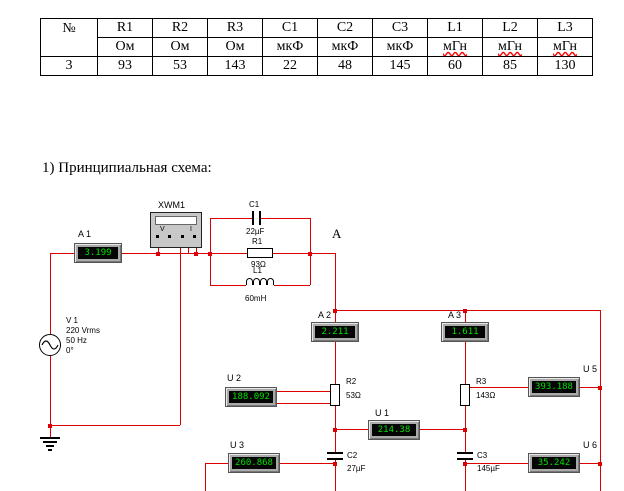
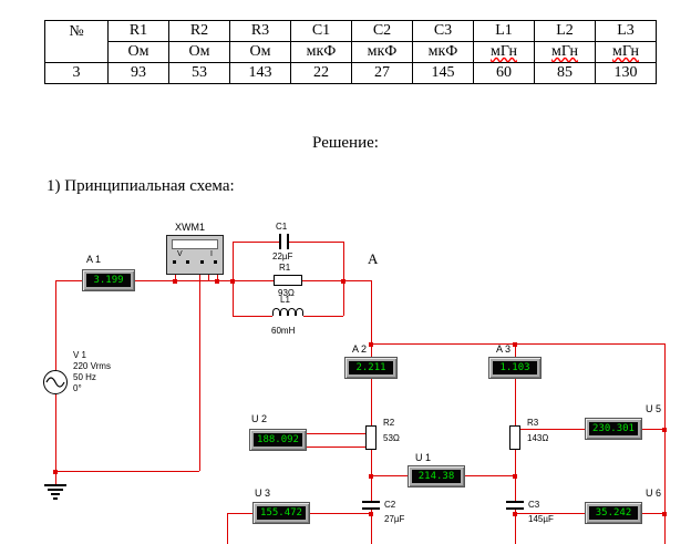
  №	R1	R2	R3	C1	C2	C3	L1	L2	L3
  Ом	Ом	Ом	мкФ	мкФ	мкФ	мГн	мГн	мГн
- 3	93	53	143	22	48	145	60	85	130
+ 3	93	53	143	22	27	145	60	85	130
+ Решение:
  1) Принципиальная схема:
  XWM1
  A 1
  3.199
  C1
  22µF
  A
  R1
  93Ω
  L1
  60mH
  V 1
  220 Vrms
  50 Hz
  0°
  A 2
  2.211
  A 3
- 1.611
+ 1.103
  U 2
  188.092
  R2
  53Ω
  R3
  143Ω
  U 5
- 393.188
+ 230.301
  U 1
  214.38
  U 3
- 260.868
+ 155.472
  C2
  27µF
  C3
  145µF
  U 6
  35.242
